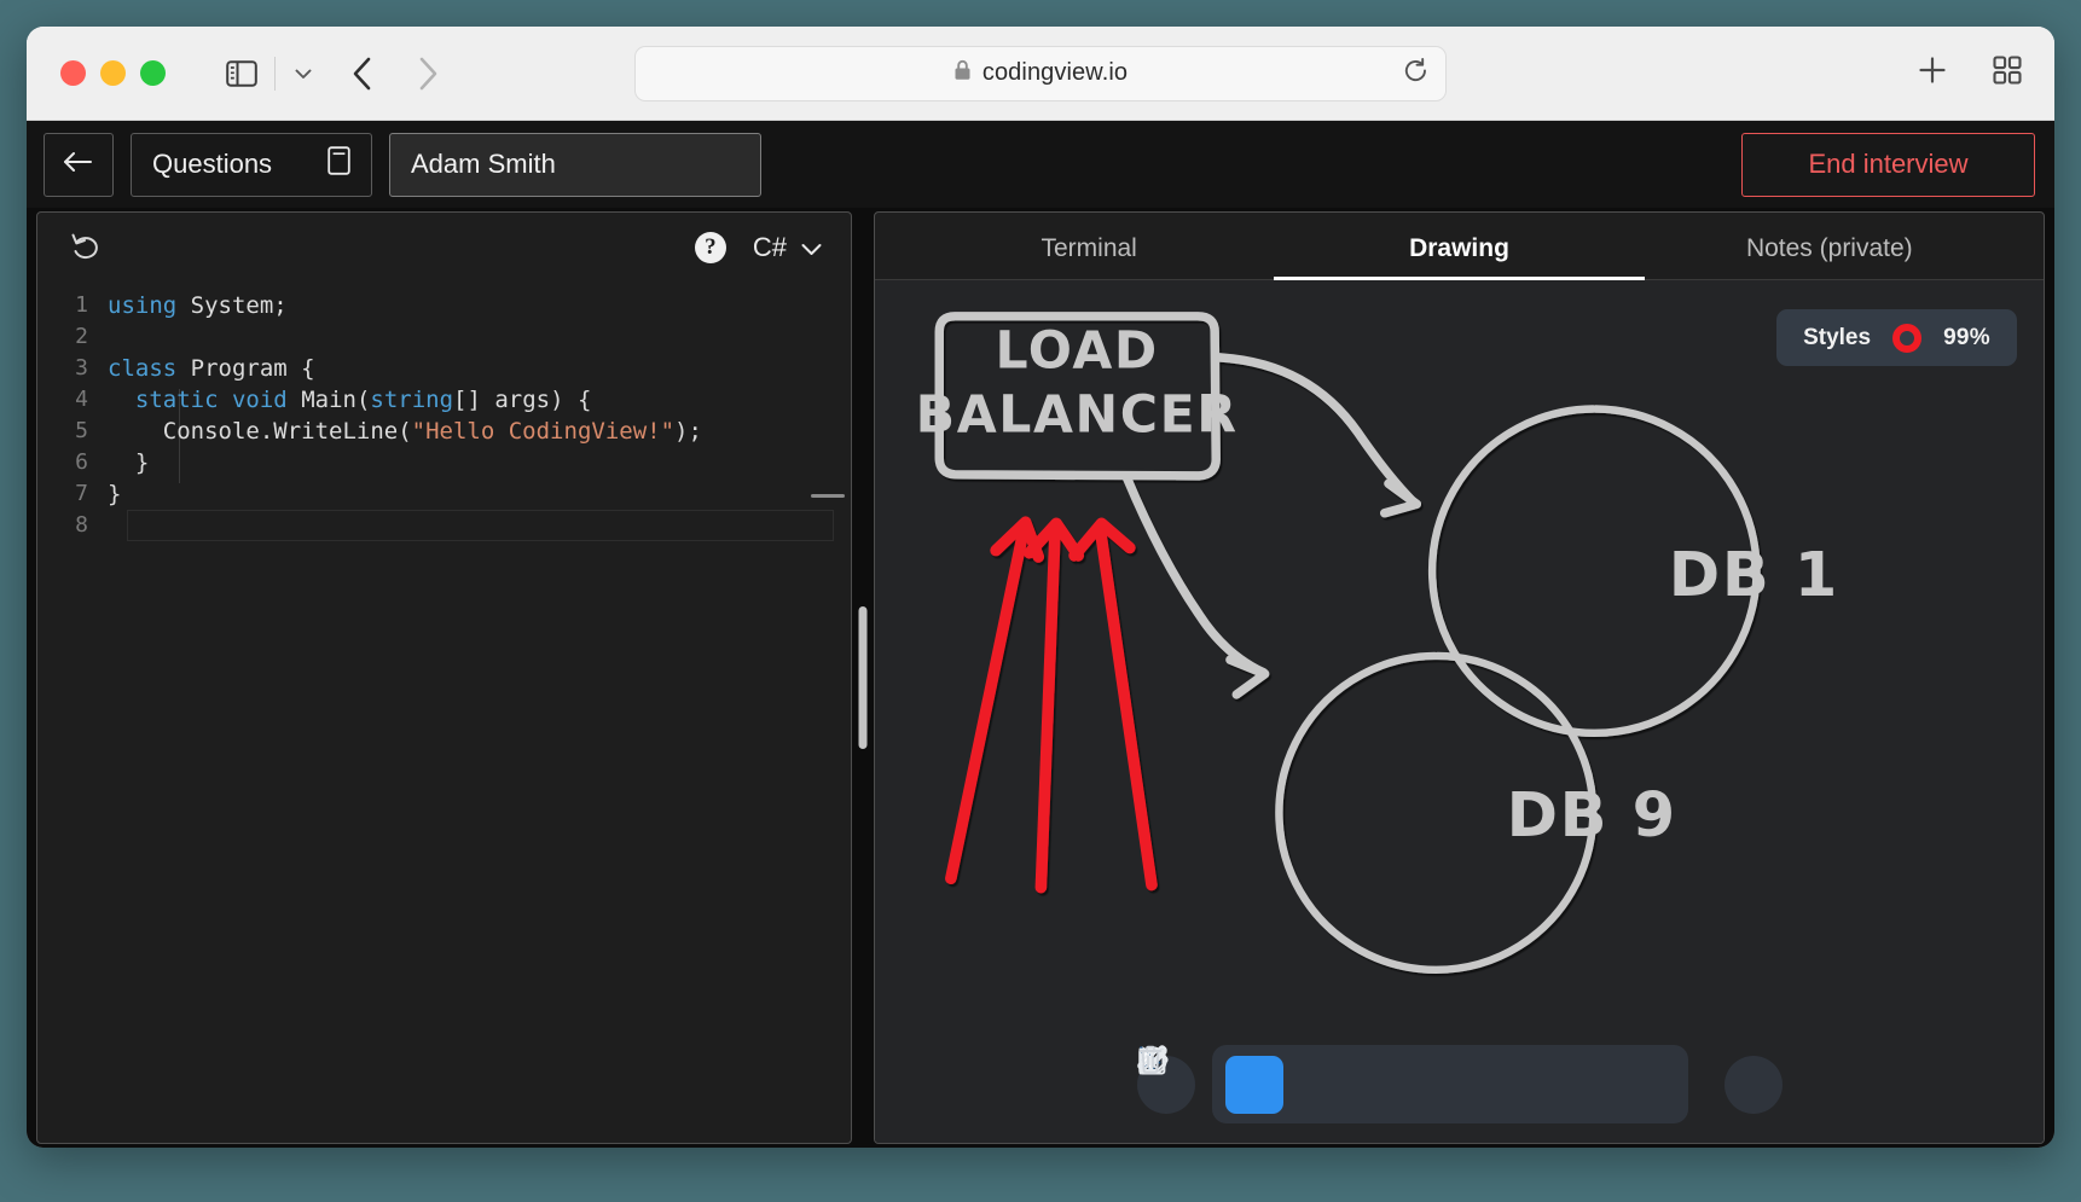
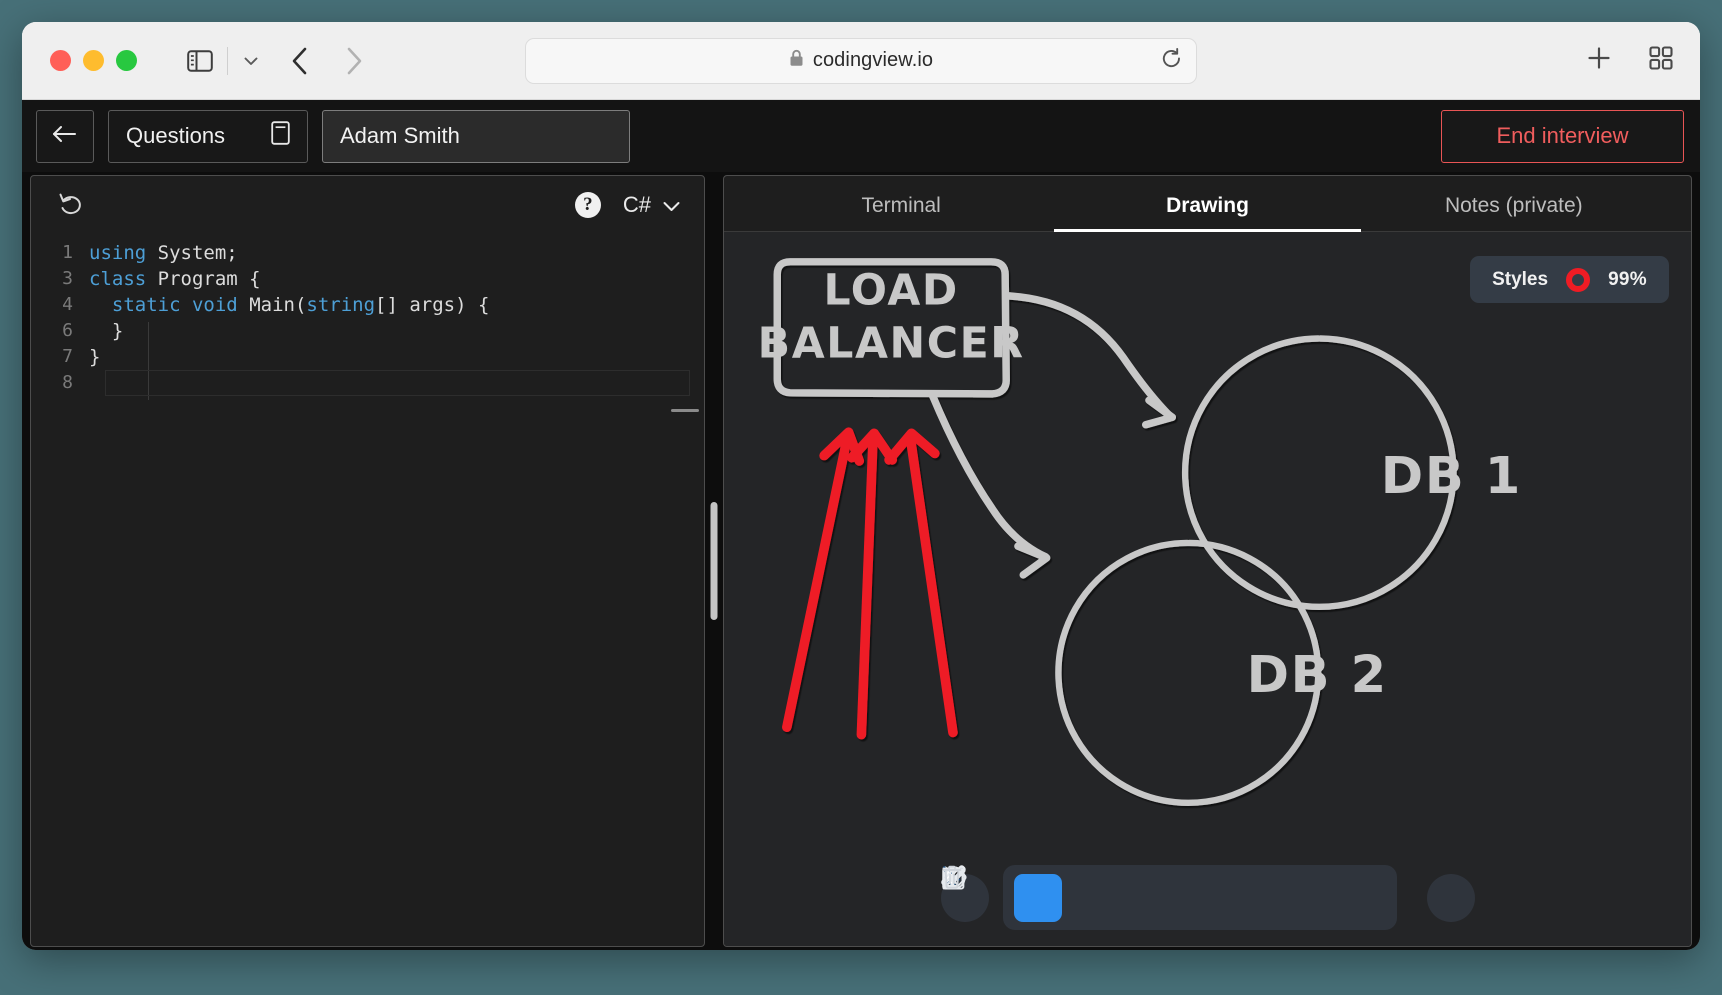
  codingview.io
  Questions
  Adam Smith
  End interview
  ?
  C#
  1
  using System;
- 2
  3
  class Program {
  4
  static void Main(string[] args) {
- 5
- Console.WriteLine("Hello CodingView!");
  6
  }
  7
  }
  8
  Terminal
  Drawing
  Notes (private)
  LOAD
  BALANCER
  DB 1
- DB 9
+ DB 2
  Styles
  99%
  T
